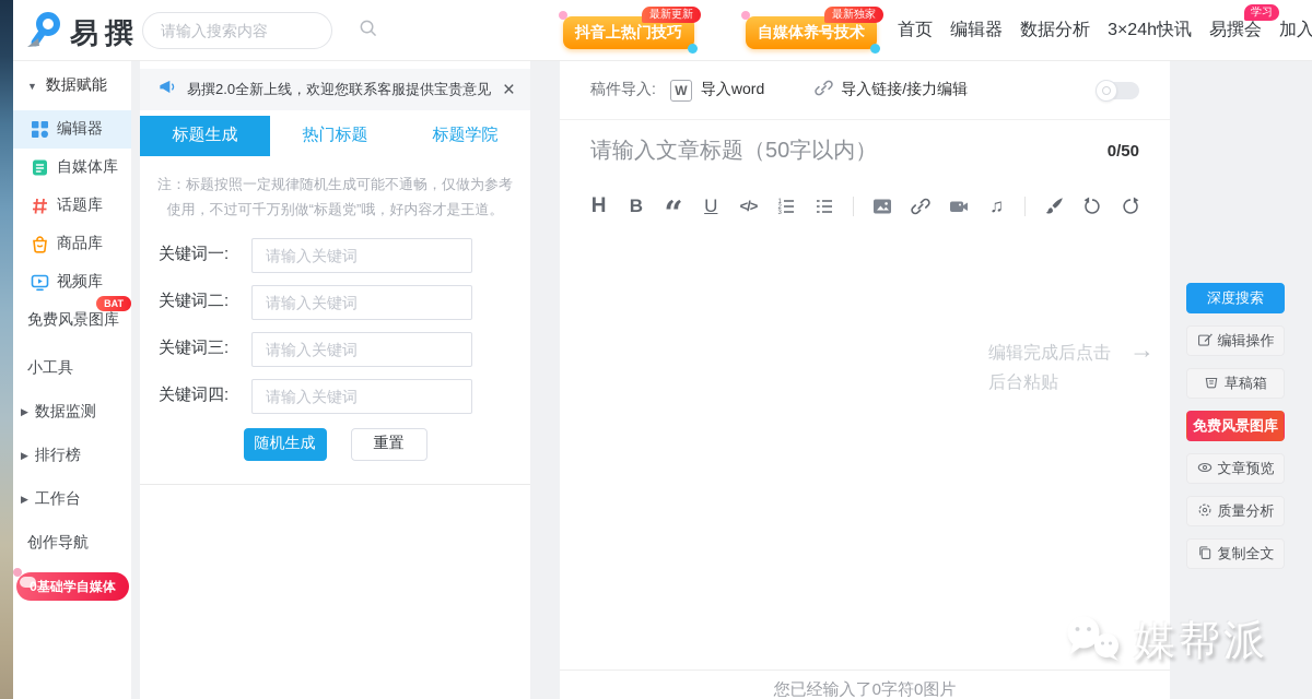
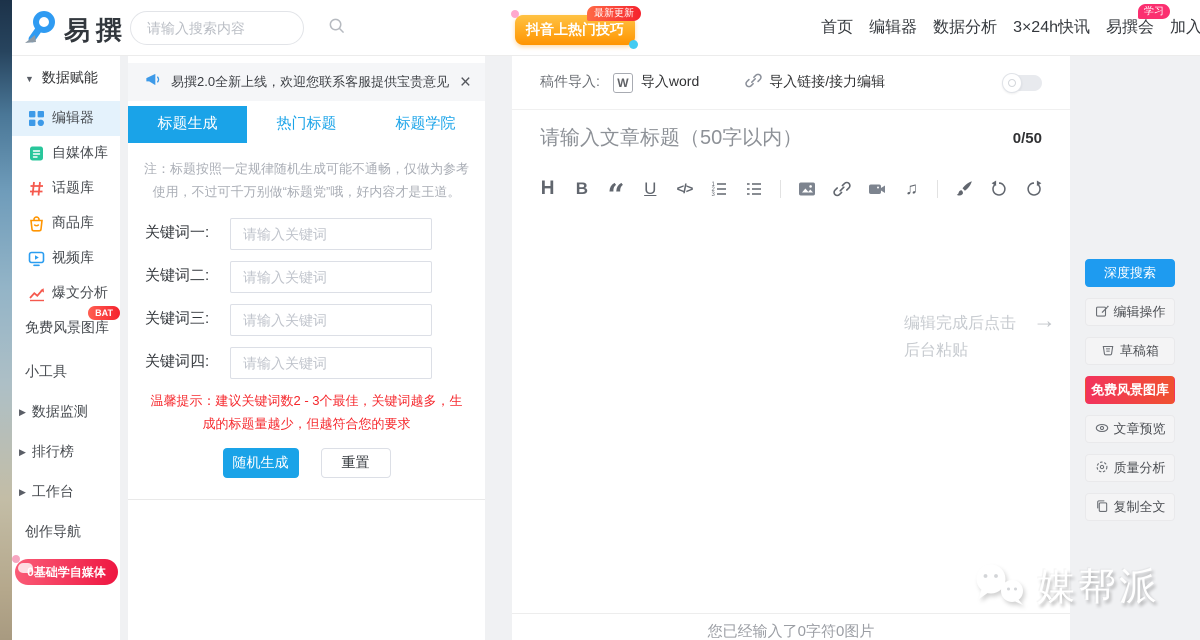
  易撰
  请输入搜索内容
  抖音上热门技巧
  最新更新
- 自媒体养号技术
- 最新独家
  首页
  编辑器
  数据分析
  3×24h快讯
  易撰会
  学习
  ▼
  数据赋能
  编辑器
  自媒体库
  话题库
  商品库
  视频库
+ 爆文分析
  免费风景图库
  BAT
  小工具
  ▶
  数据监测
  ▶
  排行榜
  ▶
  工作台
  创作导航
  基础学自媒体
  易撰2.0全新上线，欢迎您联系客服提供宝贵意见
  ×
  标题生成
  热门标题
  标题学院
  注：标题按照一定规律随机生成可能不通畅，仅做为参考使用，不过可千万别做“标题党”哦，好内容才是王道。
  关键词一:
  请输入关键词
  关键词二:
  请输入关键词
  关键词三:
  请输入关键词
  关键词四:
  请输入关键词
+ 温馨提示：建议关键词数2 - 3个最佳，关键词越多，生成的标题量越少，但越符合您的要求
  随机生成
  重置
  稿件导入:
  W
  导入word
  导入链接/接力编辑
  请输入文章标题（50字以内）
  0/50
  H
  B
  “
  U
  </>
  ♫
  编辑完成后点击
  后台粘贴
  →
  您已经输入了0字符0图片
  深度搜索
  编辑操作
  草稿箱
  免费风景图库
  文章预览
  质量分析
  复制全文
  媒帮派
